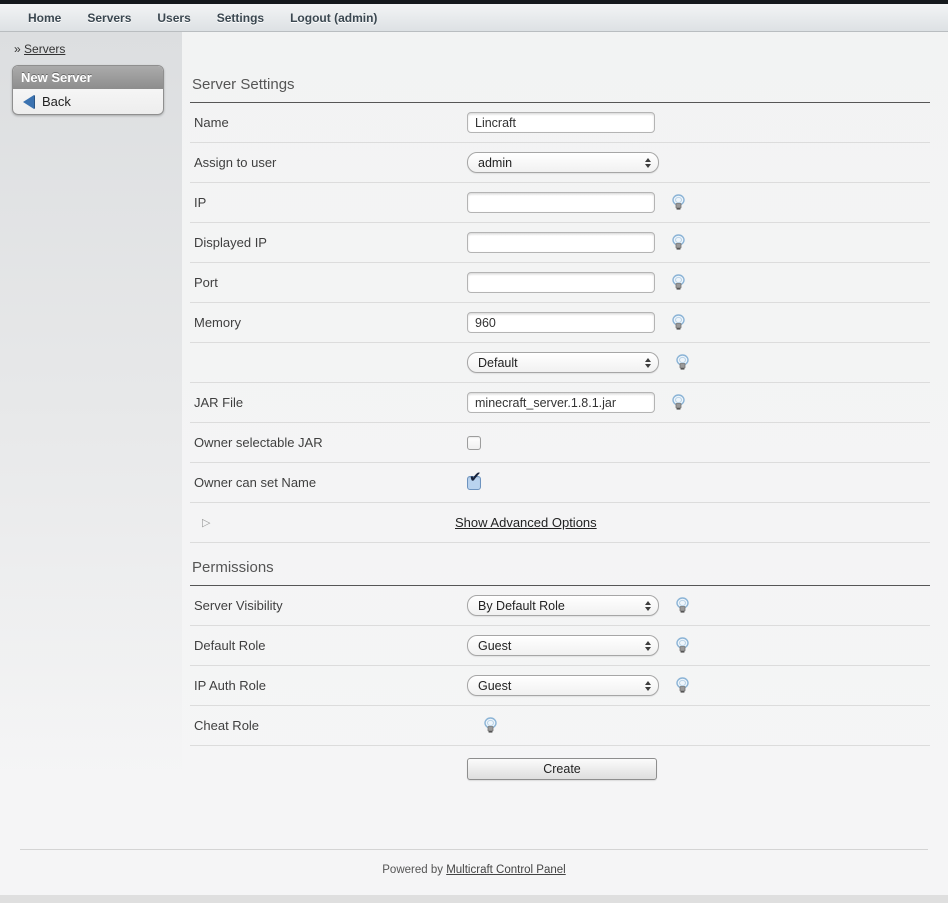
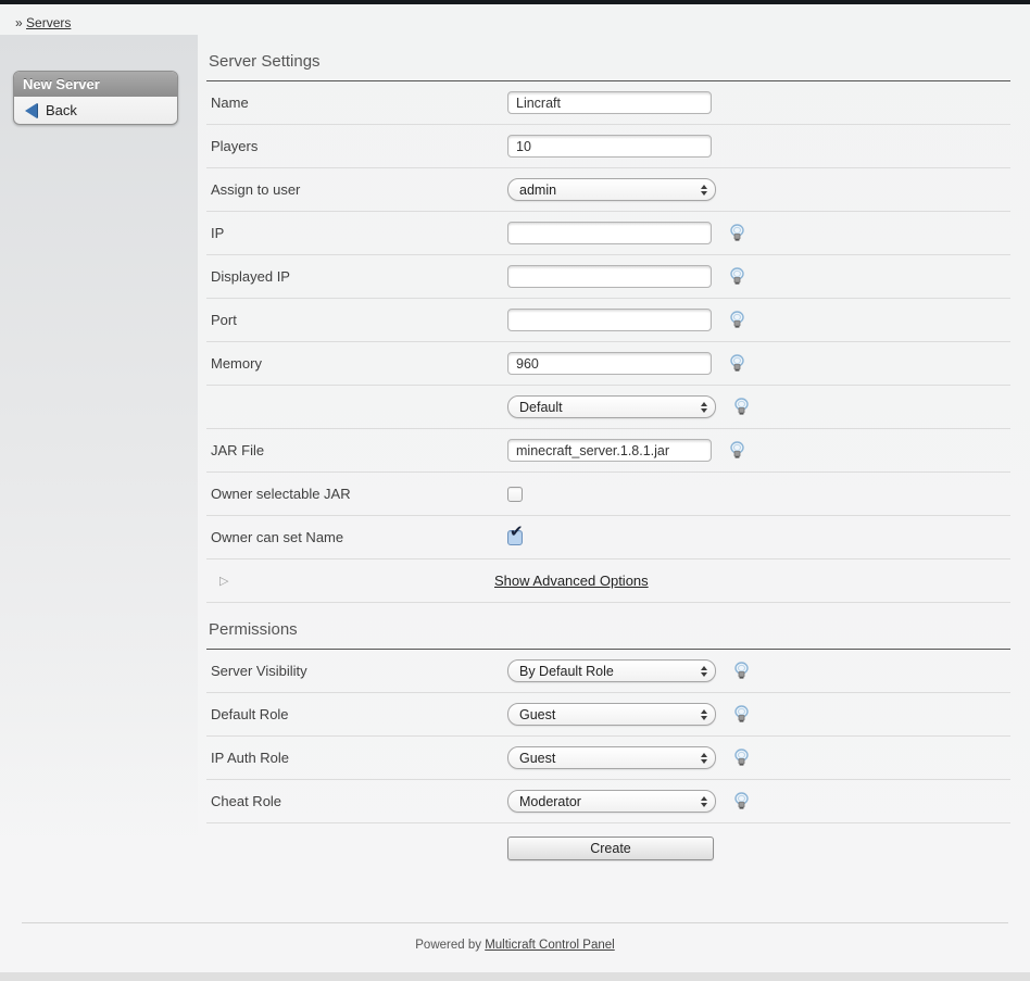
- Home
- Servers
- Users
- Settings
- Logout (admin)
  » Servers
  New Server
  Back
  Server Settings
  Name
  Lincraft
+ Players
+ 10
  Assign to user
  admin
  IP
  Displayed IP
  Port
  Memory
  960
  Default
  JAR File
  minecraft_server.1.8.1.jar
  Owner selectable JAR
  Owner can set Name
  ✔
  ▷
  Show Advanced Options
  Permissions
  Server Visibility
  By Default Role
  Default Role
  Guest
  IP Auth Role
  Guest
  Cheat Role
+ Moderator
  Create
  Powered by Multicraft Control Panel
